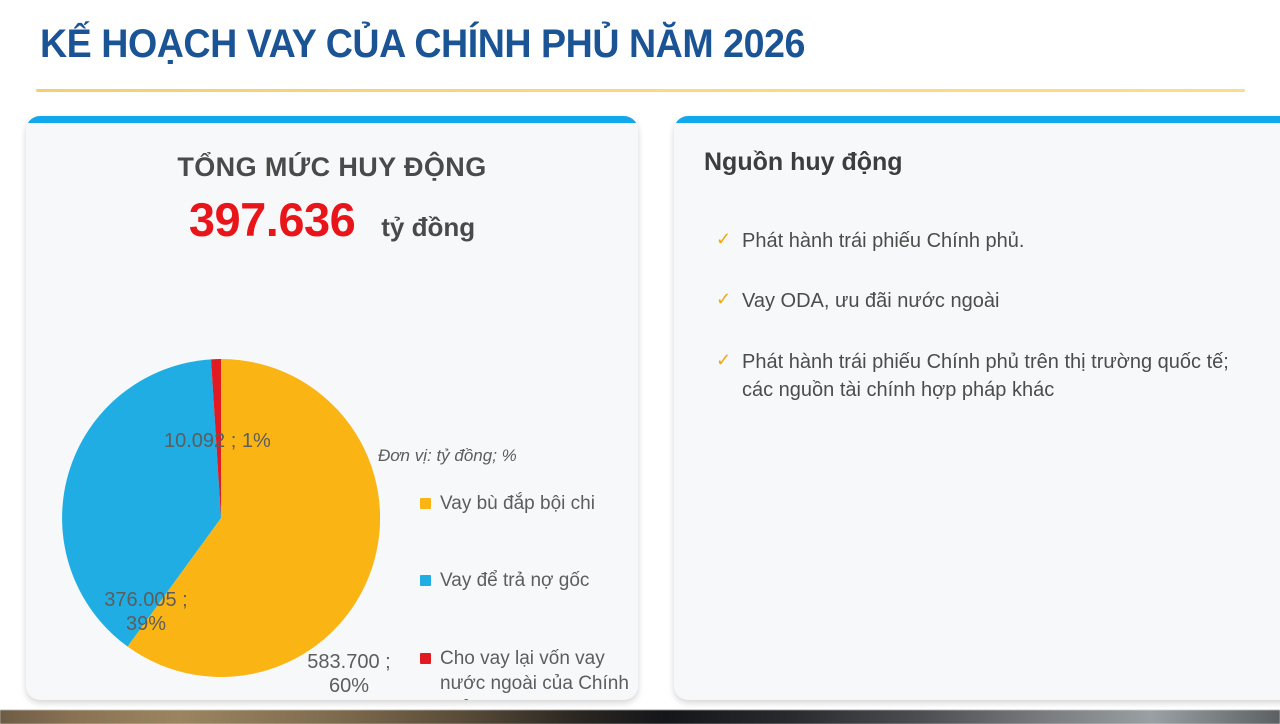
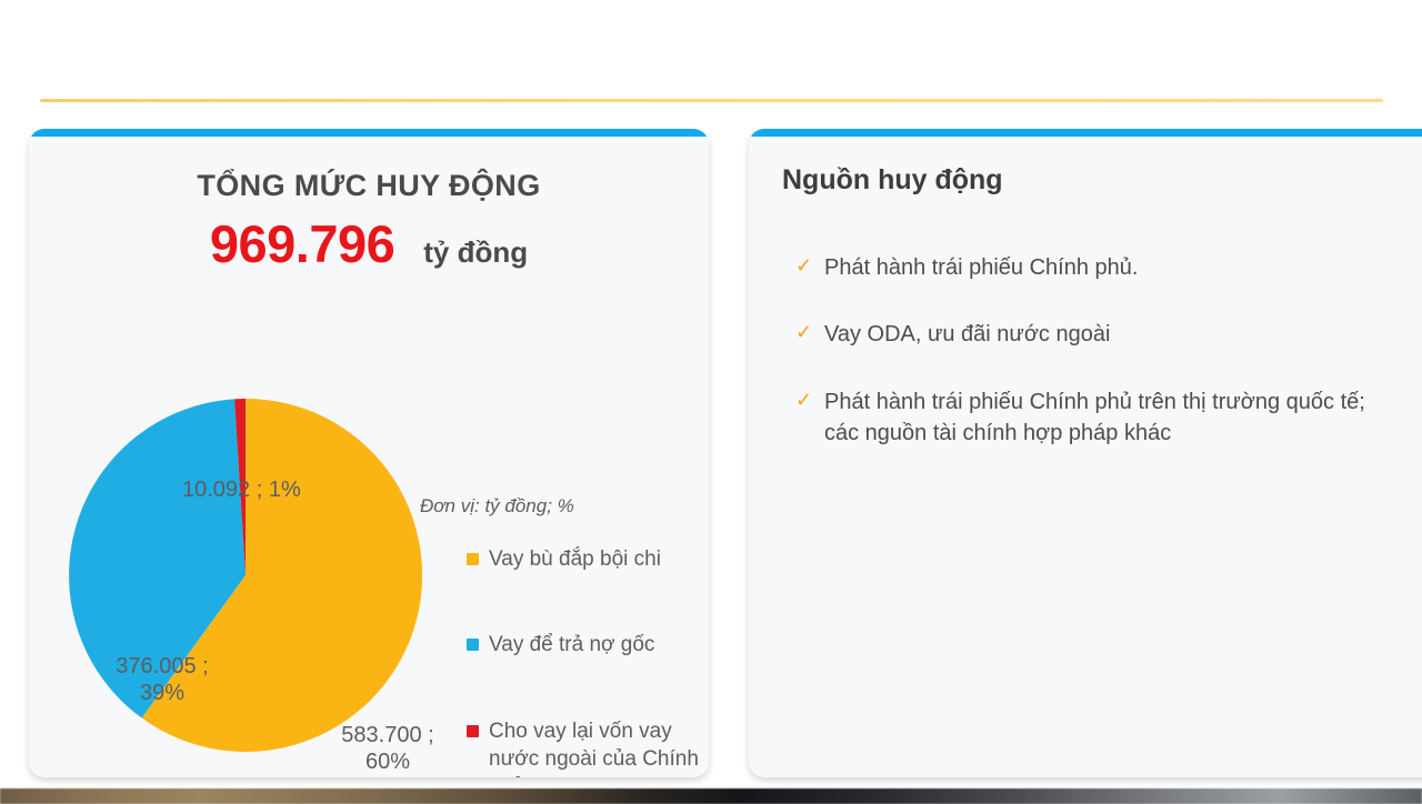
- KẾ HOẠCH VAY CỦA CHÍNH PHỦ NĂM 2026
  TỔNG MỨC HUY ĐỘNG
- 397.636
+ 969.796
  tỷ đồng
  10.092 ; 1%
  376.005 ;
  39%
  583.700 ;
  60%
  Đơn vị: tỷ đồng; %
  Vay bù đắp bội chi
  Vay để trả nợ gốc
  Cho vay lại vốn vay nước ngoài của Chính
  Nguồn huy động
  ✓
  Phát hành trái phiếu Chính phủ.
  ✓
  Vay ODA, ưu đãi nước ngoài
  ✓
  Phát hành trái phiếu Chính phủ trên thị trường quốc tế; các nguồn tài chính hợp pháp khác
